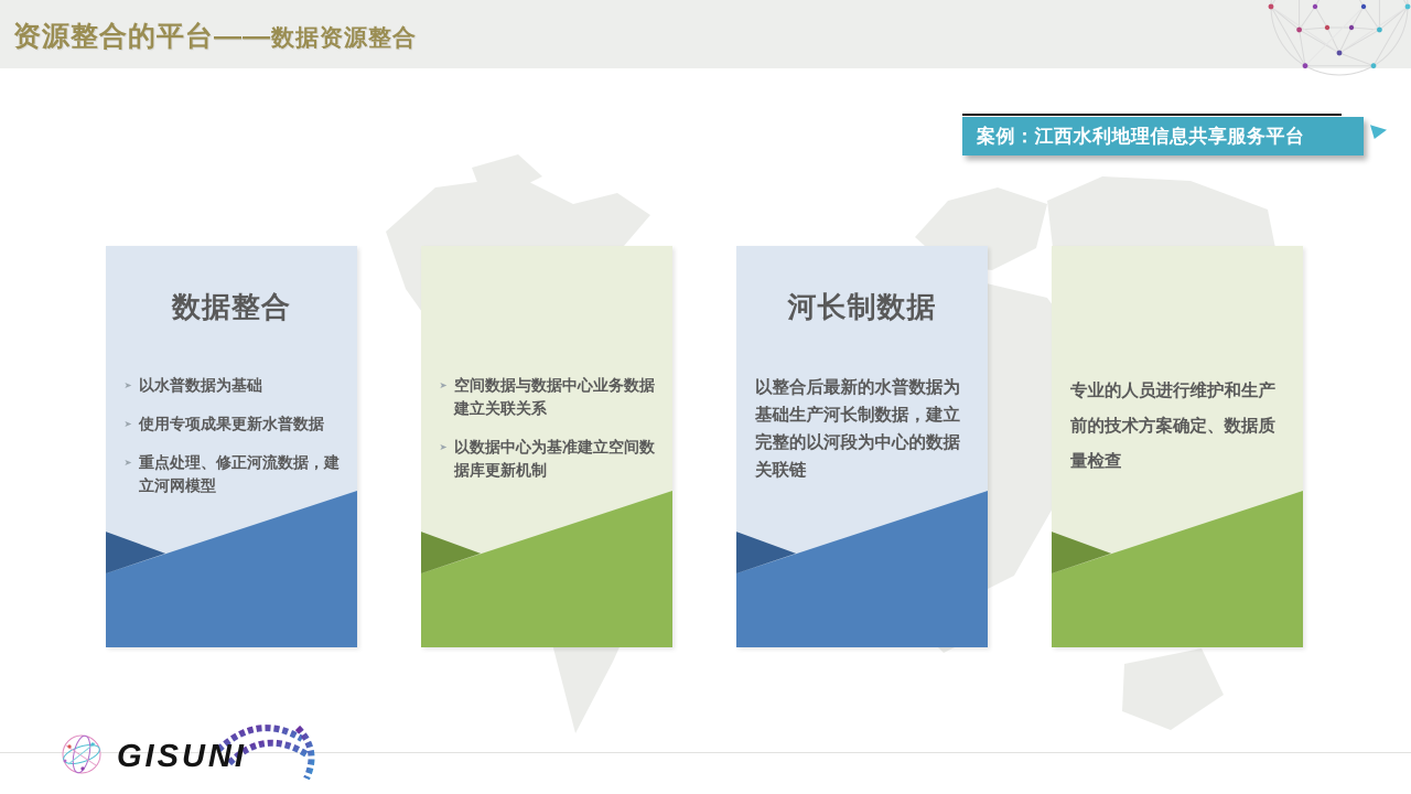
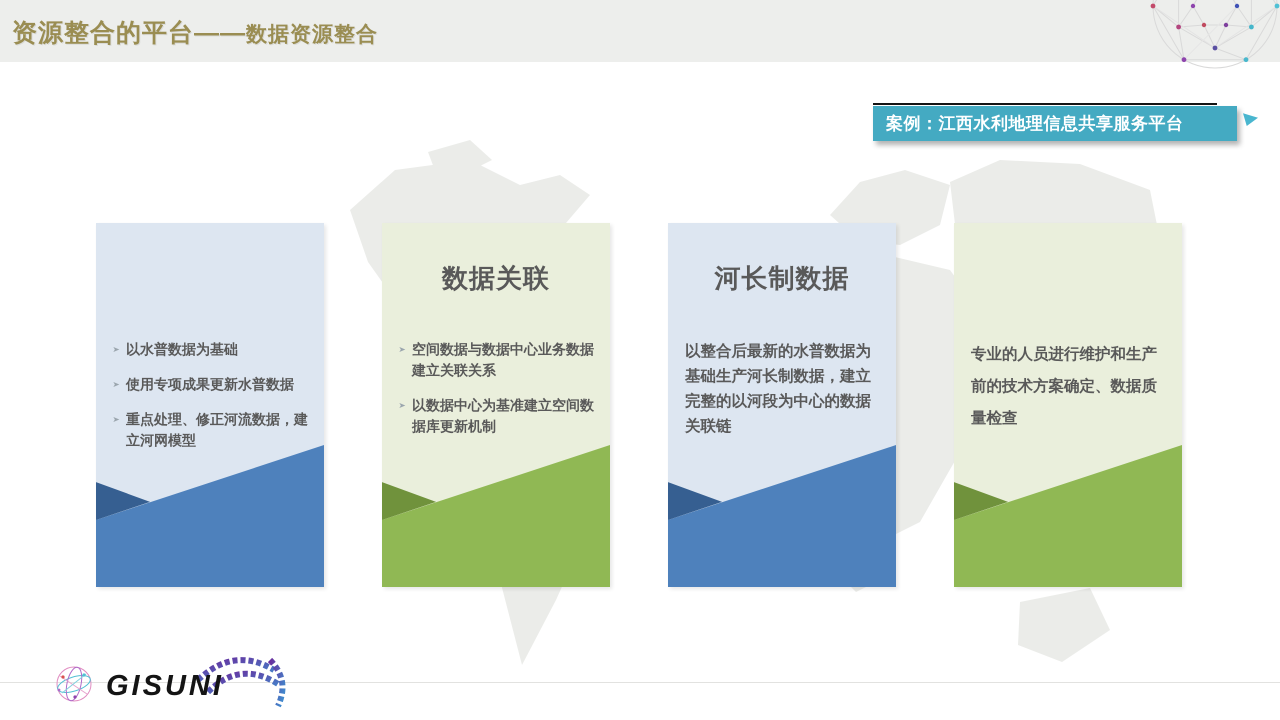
  资源整合的平台——数据资源整合
  案例：江西水利地理信息共享服务平台
- 数据整合
  ➤
  以水普数据为基础
  ➤
  使用专项成果更新水普数据
  ➤
  重点处理、修正河流数据，建立河网模型
+ 数据关联
  ➤
  空间数据与数据中心业务数据建立关联关系
  ➤
  以数据中心为基准建立空间数据库更新机制
  河长制数据
  以整合后最新的水普数据为基础生产河长制数据，建立完整的以河段为中心的数据关联链
  专业的人员进行维护和生产前的技术方案确定、数据质量检查
  GISUNI
